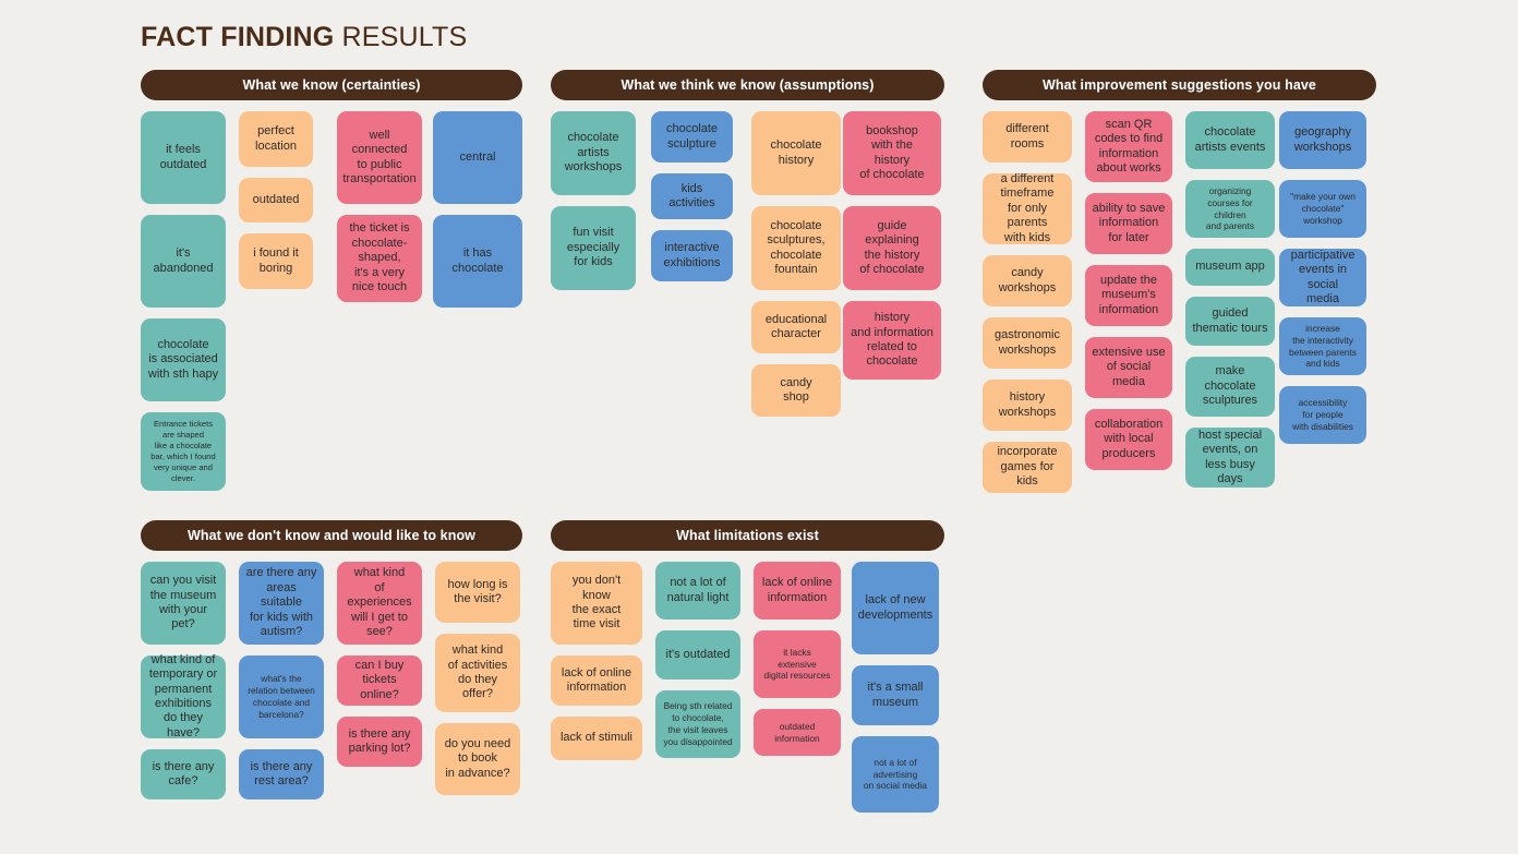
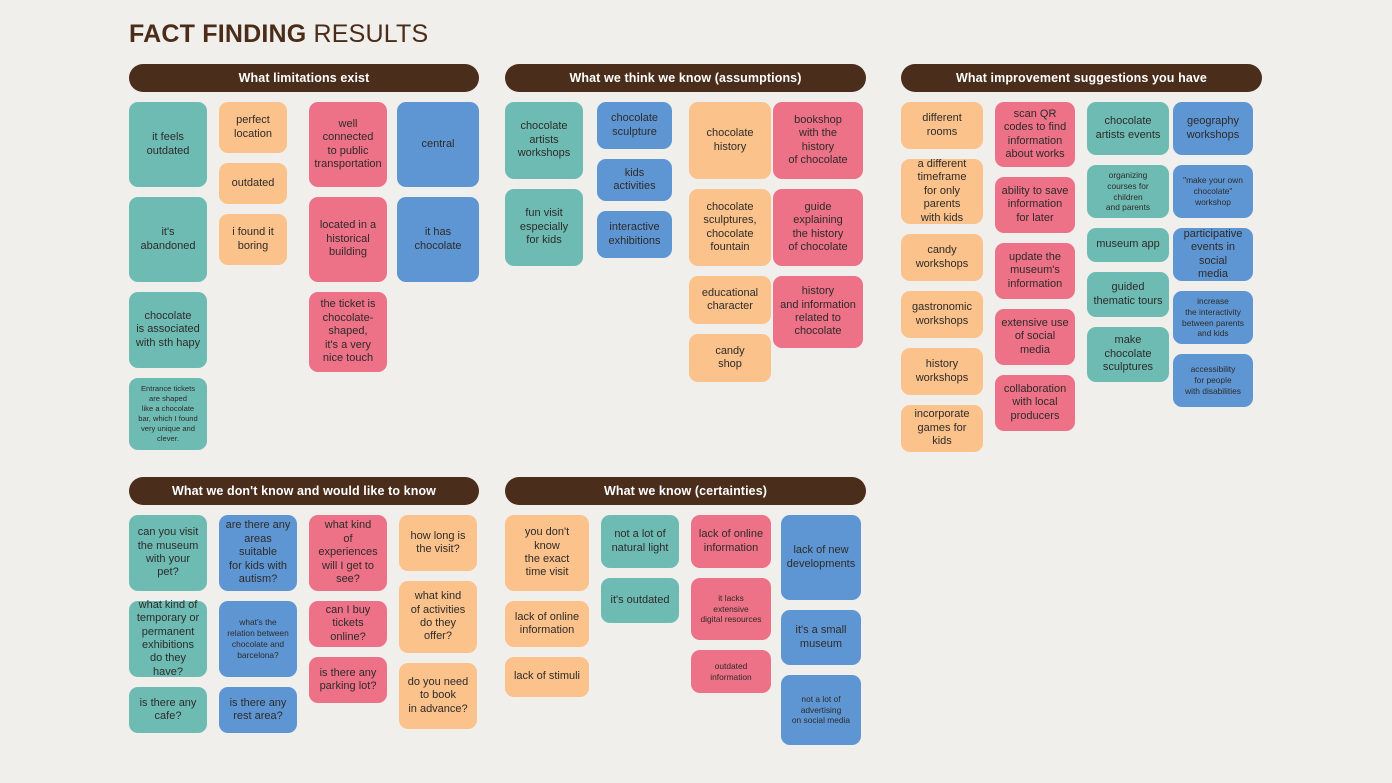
  FACT FINDING RESULTS
- What we know (certainties)
+ What limitations exist
  it feels
  outdated
  it's abandoned
  chocolate
  is associated
  with sth hapy
  Entrance tickets
  are shaped
  like a chocolate
  bar, which I found
  very unique and
  clever.
  perfect
  location
  outdated
  i found it
  boring
  well
  connected
  to public
  transportation
+ located in a
+ historical
+ building
  the ticket is
  chocolate-
  shaped,
  it's a very
  nice touch
  central
  it has
  chocolate
  What we think we know (assumptions)
  chocolate
  artists
  workshops
  fun visit
  especially
  for kids
  chocolate
  sculpture
  kids activities
  interactive
  exhibitions
  chocolate
  history
  chocolate
  sculptures,
  chocolate
  fountain
  educational
  character
  candy
  shop
  bookshop
  with the
  history
  of chocolate
  guide
  explaining
  the history
  of chocolate
  history
  and information
  related to
  chocolate
  What improvement suggestions you have
  different
  rooms
  a different
  timeframe
  for only parents
  with kids
  candy
  workshops
  gastronomic
  workshops
  history
  workshops
  incorporate
  games for kids
  scan QR
  codes to find
  information
  about works
  ability to save
  information
  for later
  update the
  museum's
  information
  extensive use
  of social
  media
  collaboration
  with local
  producers
  chocolate
  artists events
  organizing
  courses for children
  and parents
  museum app
  guided
  thematic tours
  make
  chocolate
  sculptures
- host special
- events, on
- less busy days
  geography
  workshops
  "make your own
  chocolate"
  workshop
  participative
  events in social
  media
  increase
  the interactivity
  between parents
  and kids
  accessibility
  for people
  with disabilities
  What we don't know and would like to know
  can you visit
  the museum
  with your pet?
  what kind of
  temporary or
  permanent
  exhibitions
  do they have?
  is there any
  cafe?
  are there any
  areas suitable
  for kids with
  autism?
  what's the
  relation between
  chocolate and
  barcelona?
  is there any
  rest area?
  what kind
  of experiences
  will I get to see?
  can I buy
  tickets online?
  is there any
  parking lot?
  how long is
  the visit?
  what kind
  of activities
  do they offer?
  do you need
  to book
  in advance?
- What limitations exist
+ What we know (certainties)
  you don't know
  the exact
  time visit
  lack of online
  information
  lack of stimuli
  not a lot of
  natural light
  it's outdated
- Being sth related
- to chocolate,
- the visit leaves
- you disappointed
  lack of online
  information
  it lacks
  extensive
  digital resources
  outdated
  information
  lack of new
  developments
  it's a small
  museum
  not a lot of
  advertising
  on social media
